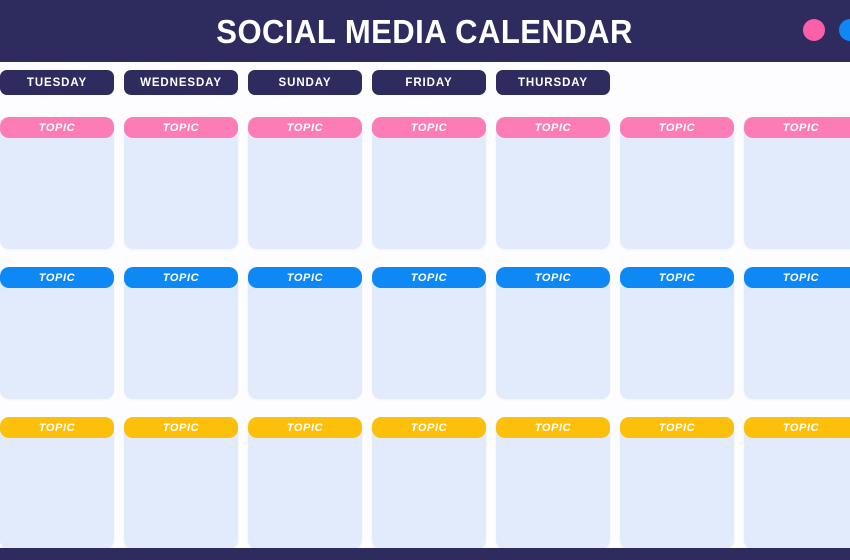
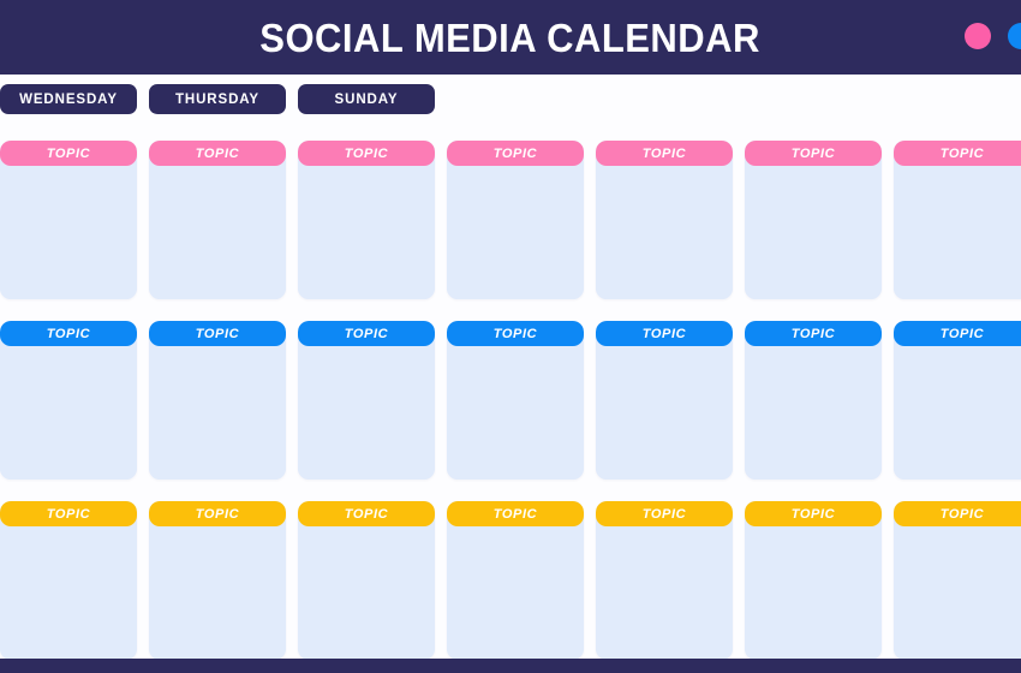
  SOCIAL MEDIA CALENDAR
- TUESDAY
  WEDNESDAY
- SUNDAY
+ THURSDAY
- FRIDAY
- THURSDAY
+ SUNDAY
  TOPIC
  TOPIC
  TOPIC
  TOPIC
  TOPIC
  TOPIC
  TOPIC
  TOPIC
  TOPIC
  TOPIC
  TOPIC
  TOPIC
  TOPIC
  TOPIC
  TOPIC
  TOPIC
  TOPIC
  TOPIC
  TOPIC
  TOPIC
  TOPIC
